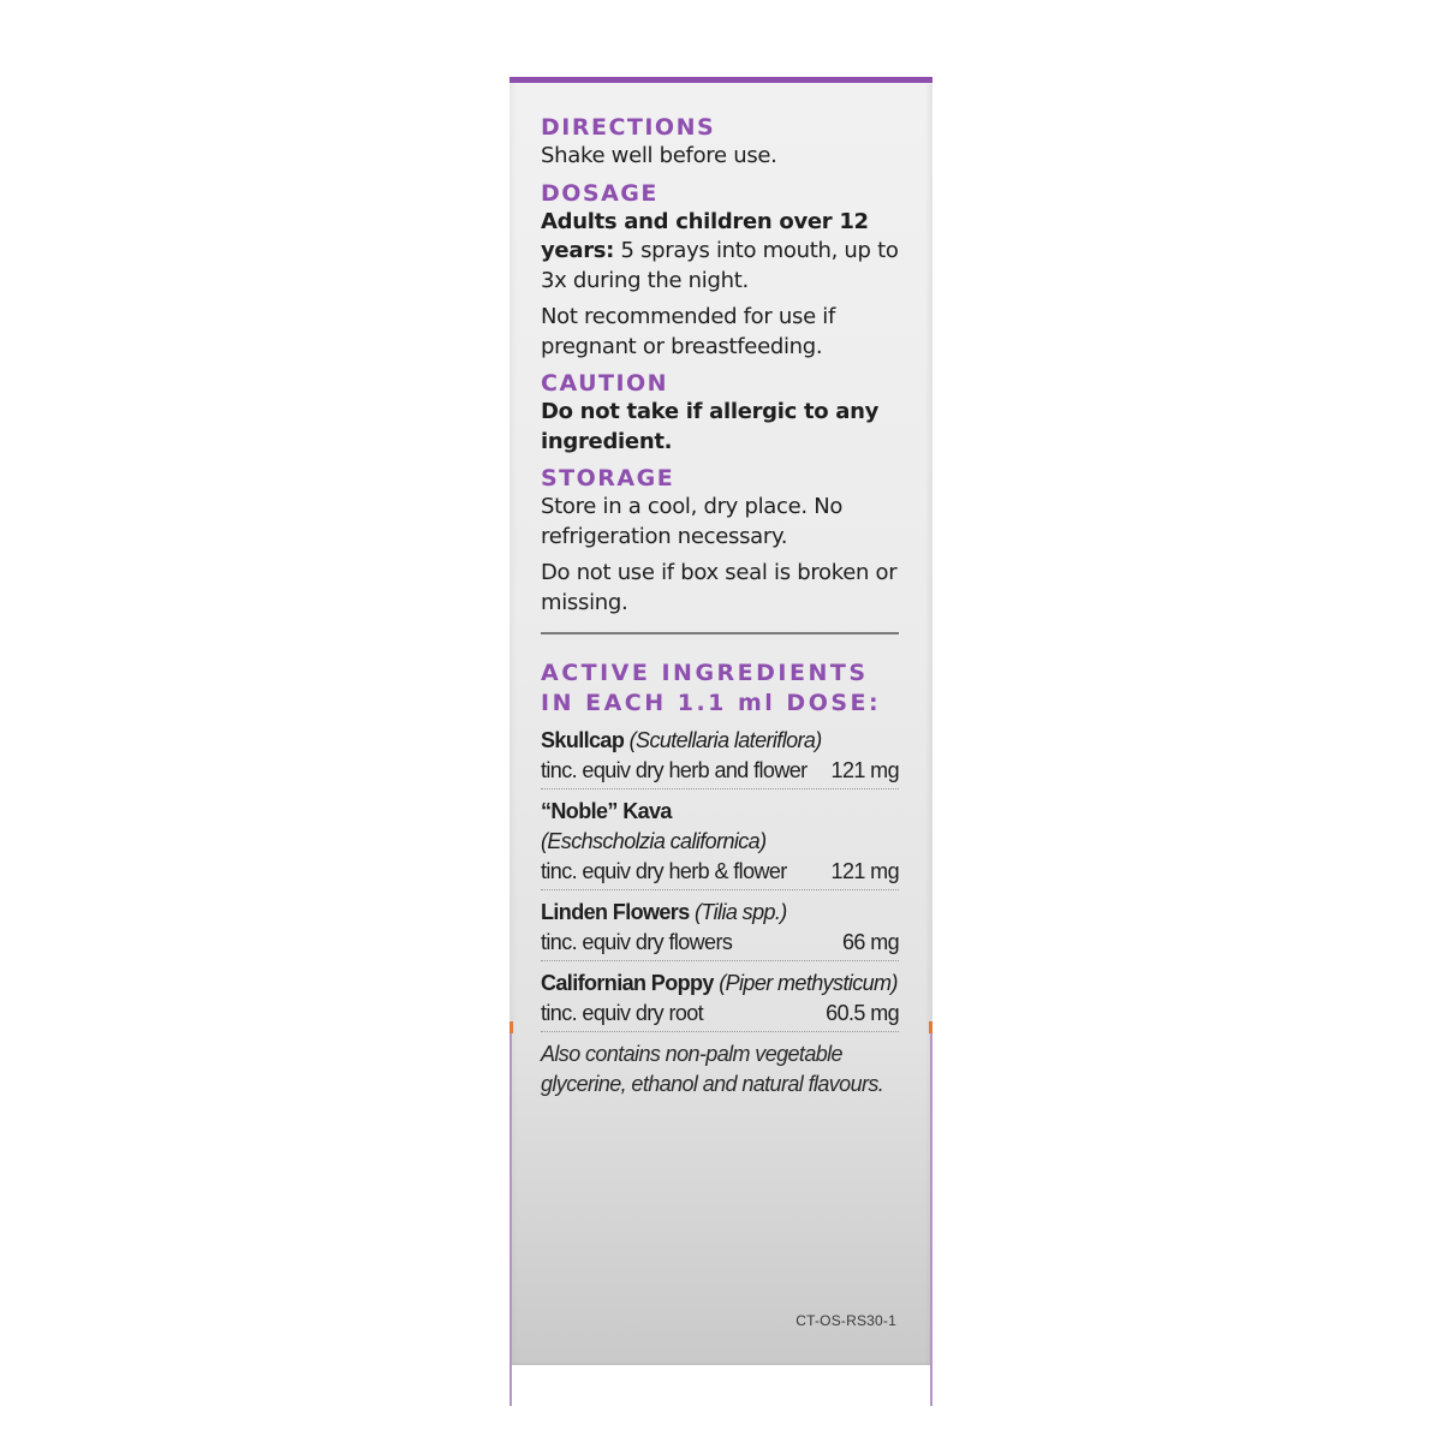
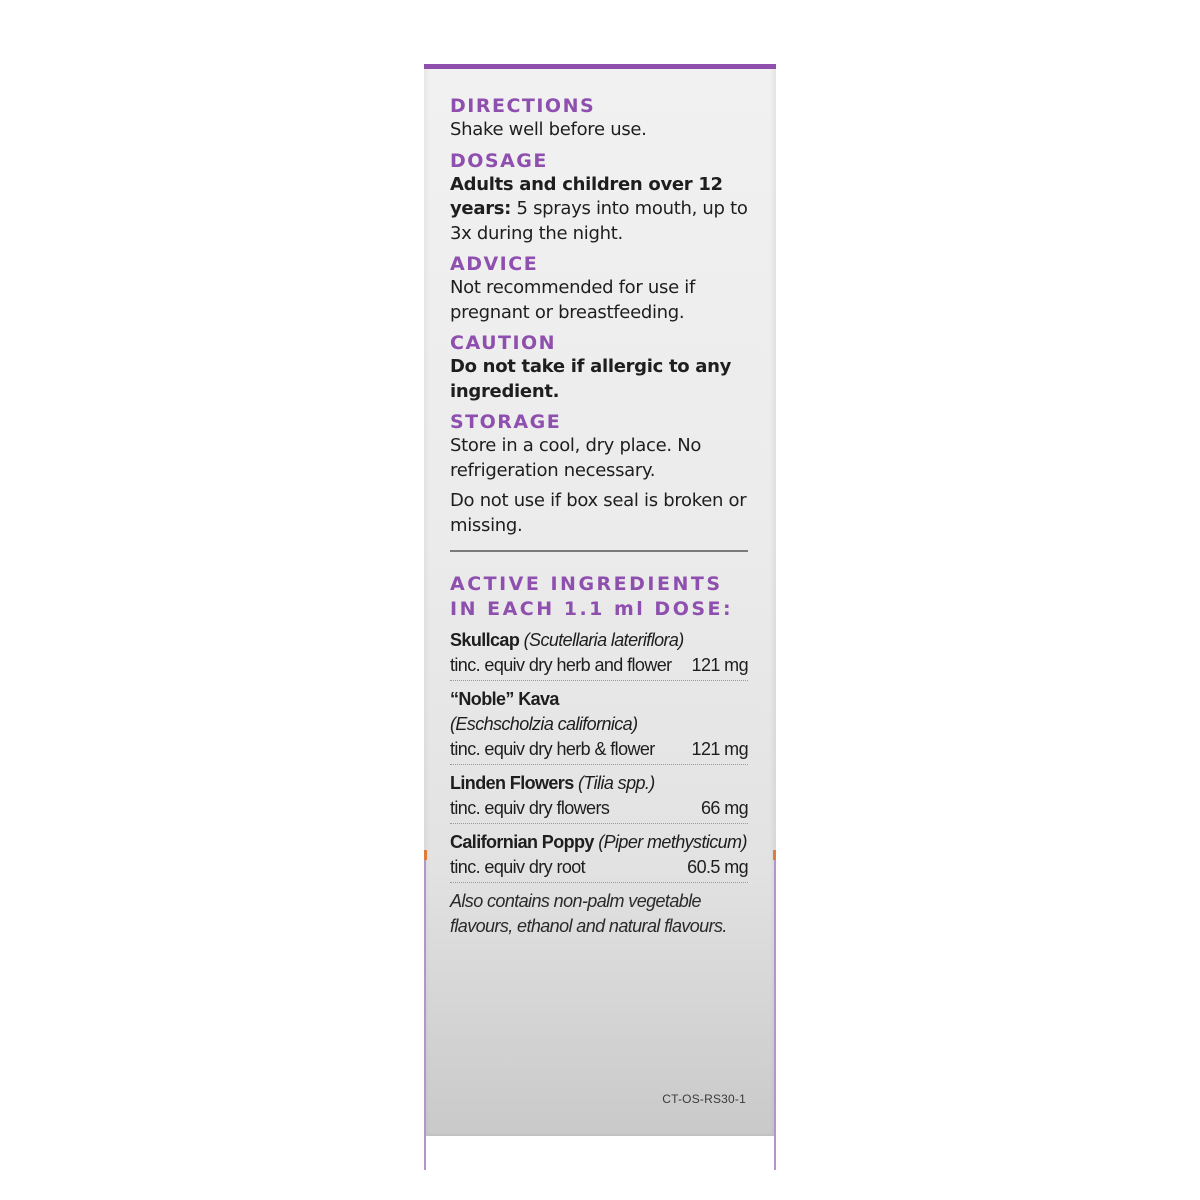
  DIRECTIONS
  Shake well before use.
  DOSAGE
  Adults and children over 12 years: 5 sprays into mouth, up to 3x during the night.
+ ADVICE
  Not recommended for use if pregnant or breastfeeding.
  CAUTION
  Do not take if allergic to any ingredient.
  STORAGE
  Store in a cool, dry place. No refrigeration necessary.
  Do not use if box seal is broken or missing.
  ACTIVE INGREDIENTS
  IN EACH 1.1 ml DOSE:
  Skullcap (Scutellaria lateriflora)
  tinc. equiv dry herb and flower
  121 mg
  “Noble” Kava
  (Eschscholzia californica)
  tinc. equiv dry herb & flower
  121 mg
  Linden Flowers (Tilia spp.)
  tinc. equiv dry flowers
  66 mg
  Californian Poppy (Piper methysticum)
  tinc. equiv dry root
  60.5 mg
- Also contains non-palm vegetable glycerine, ethanol and natural flavours.
+ Also contains non-palm vegetable flavours, ethanol and natural flavours.
  CT-OS-RS30-1
